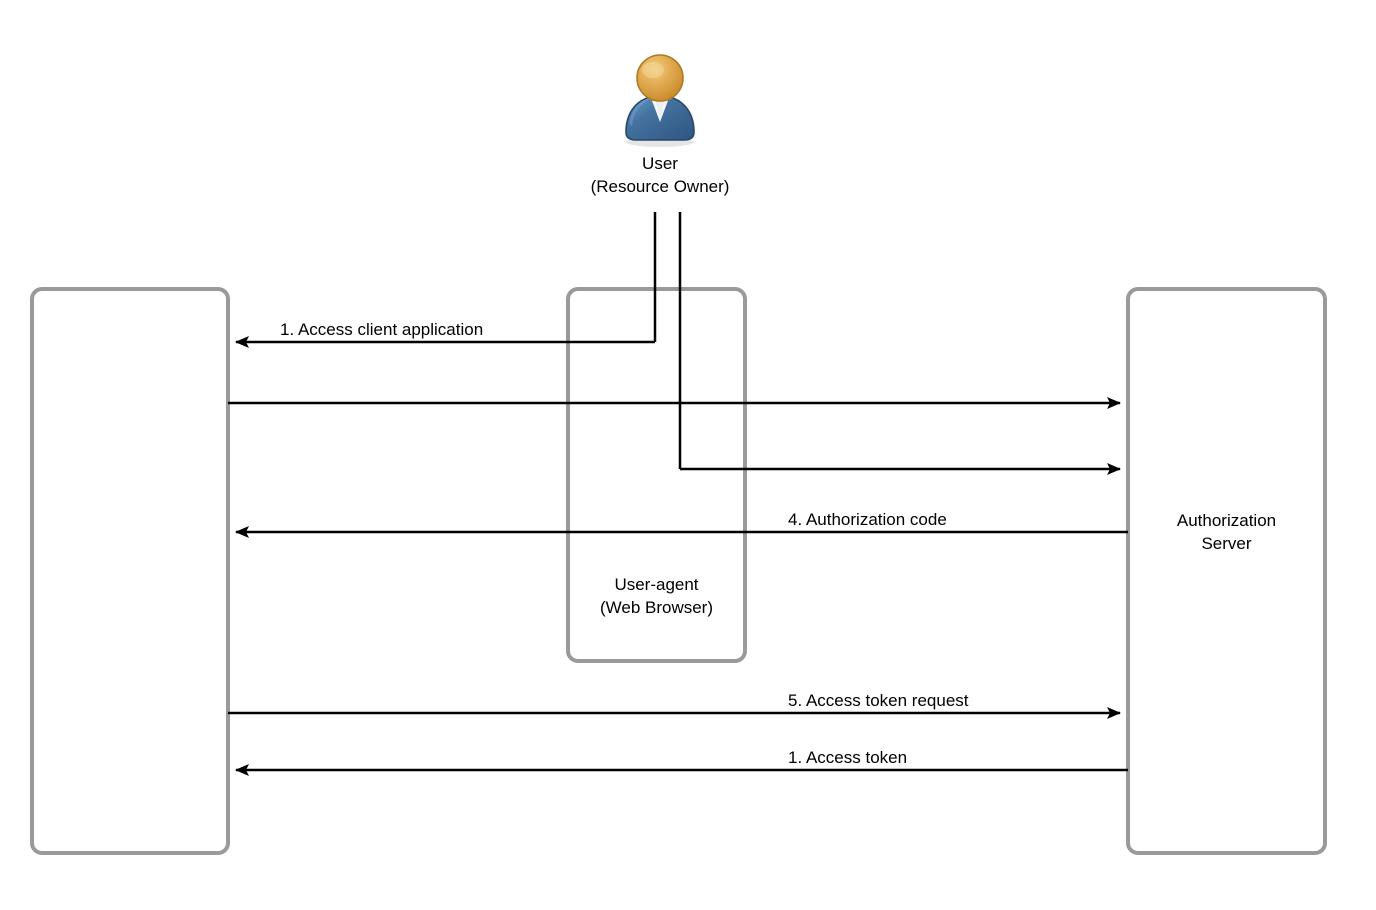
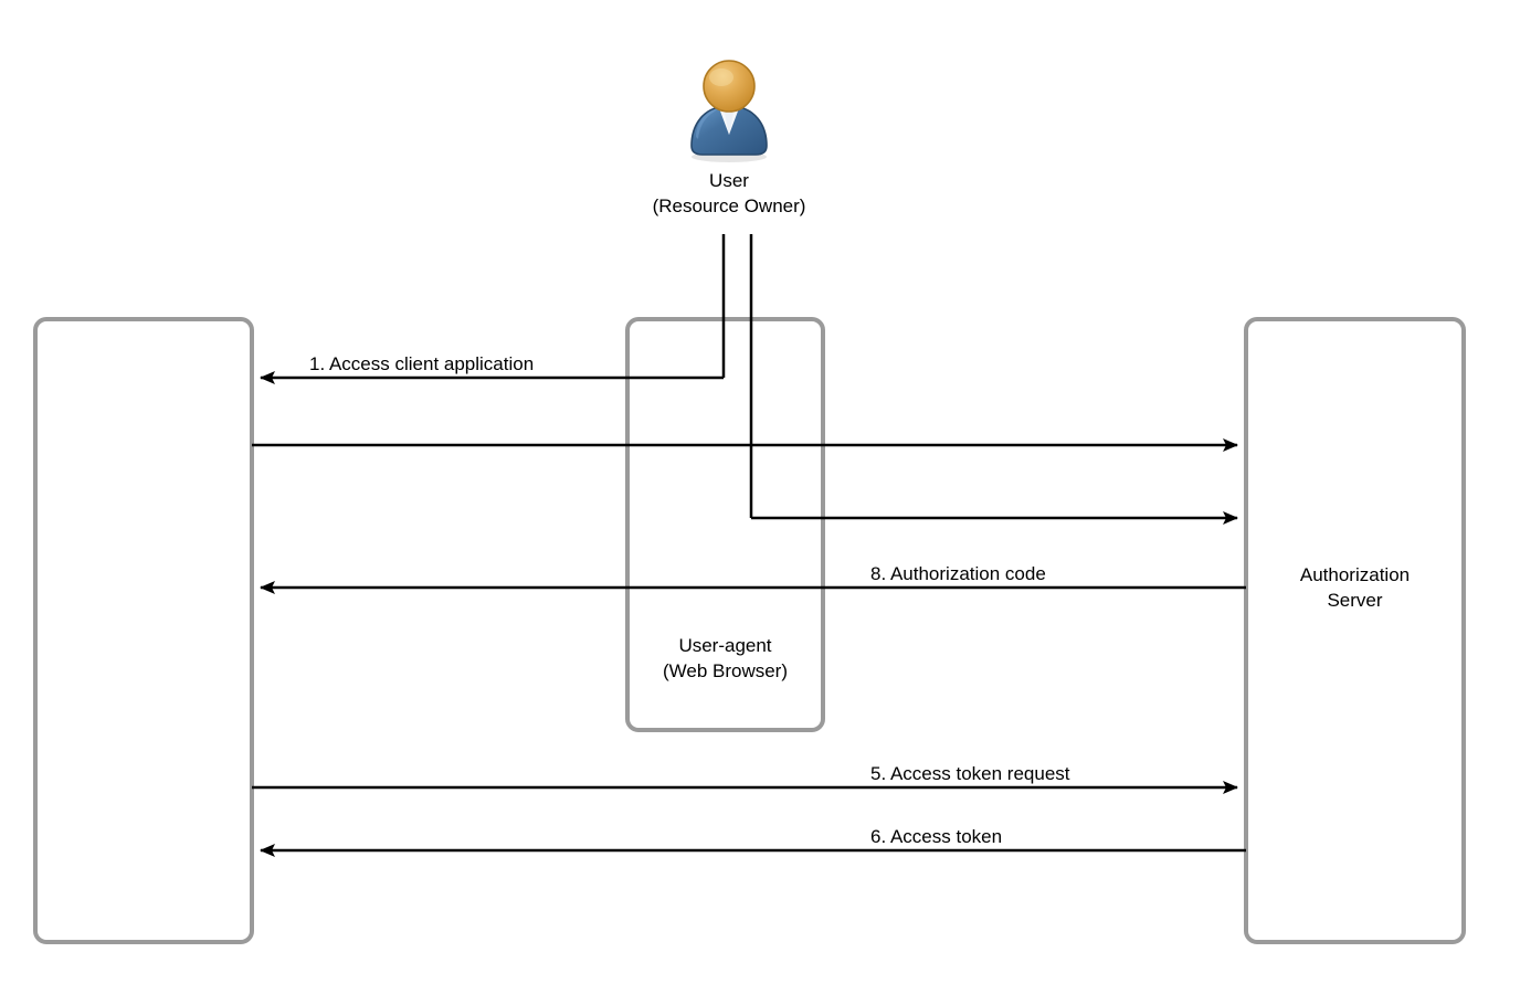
  User
  (Resource Owner)
  User-agent
  (Web Browser)
  Authorization
  Server
  1. Access client application
- 4. Authorization code
+ 8. Authorization code
  5. Access token request
- 1. Access token
+ 6. Access token
